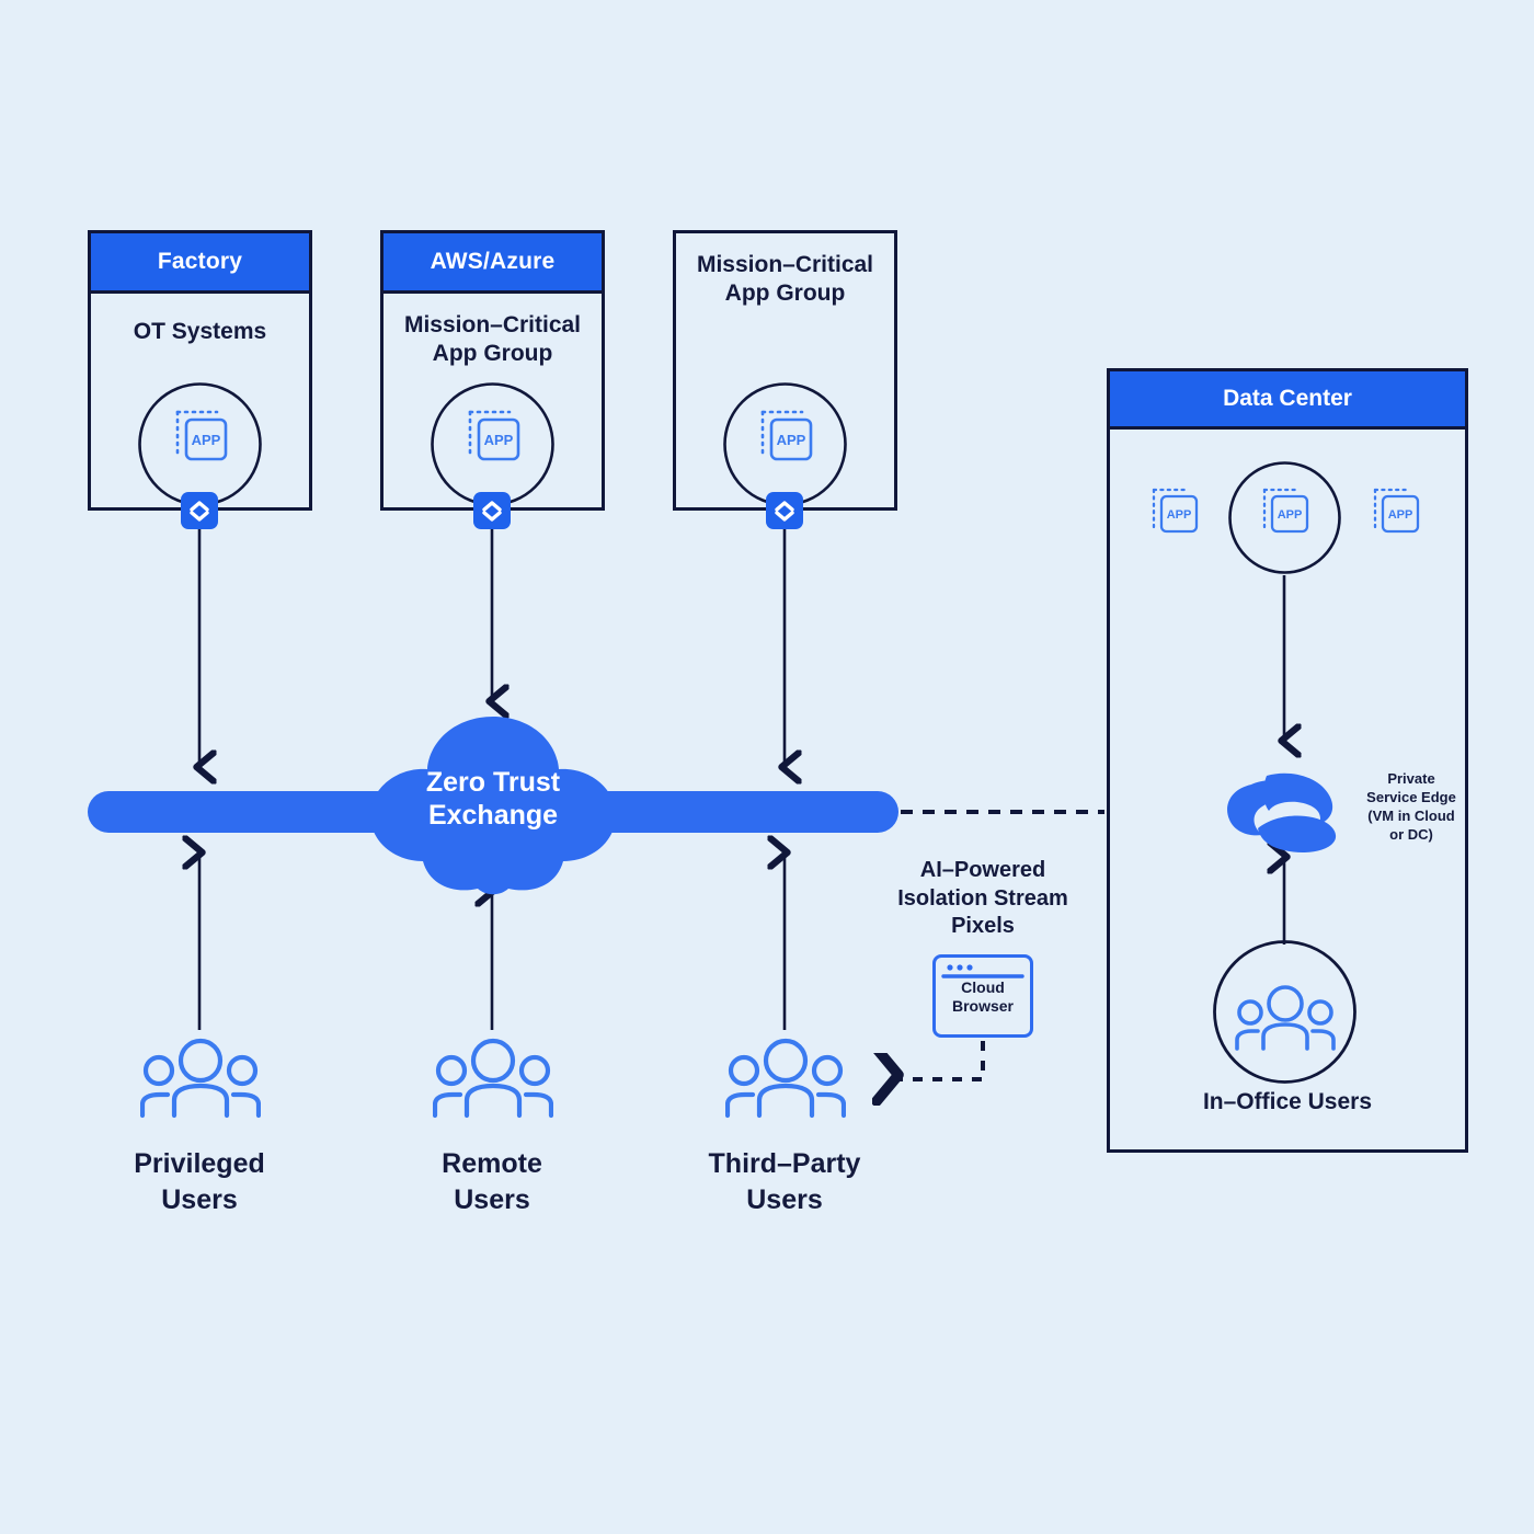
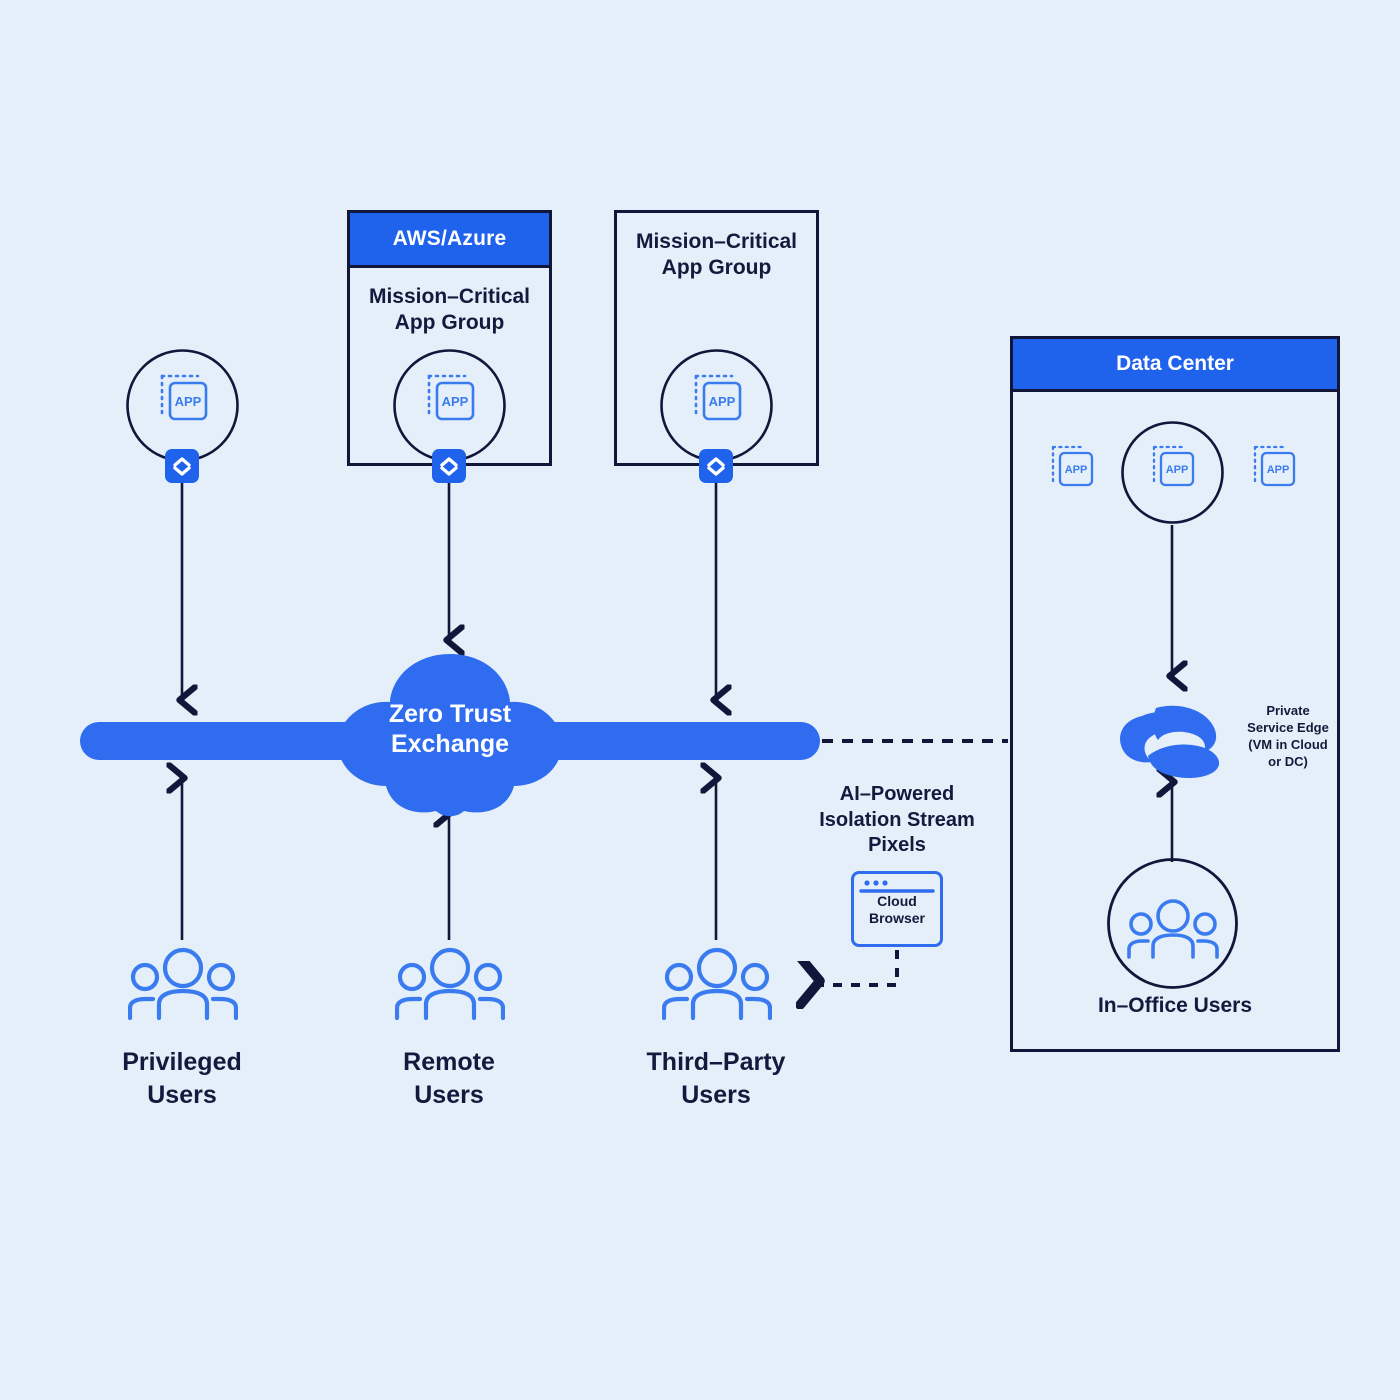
- Factory
- OT Systems
  APP
  AWS/Azure
  Mission–Critical
  App Group
  APP
  Mission–Critical
  App Group
  APP
  Zero Trust
  Exchange
  Privileged
  Users
  Remote
  Users
  Third–Party
  Users
  AI–Powered
  Isolation Stream
  Pixels
  Cloud
  Browser
  Data Center
  APP
  APP
  APP
  Private
  Service Edge
  (VM in Cloud
  or DC)
  In–Office Users
